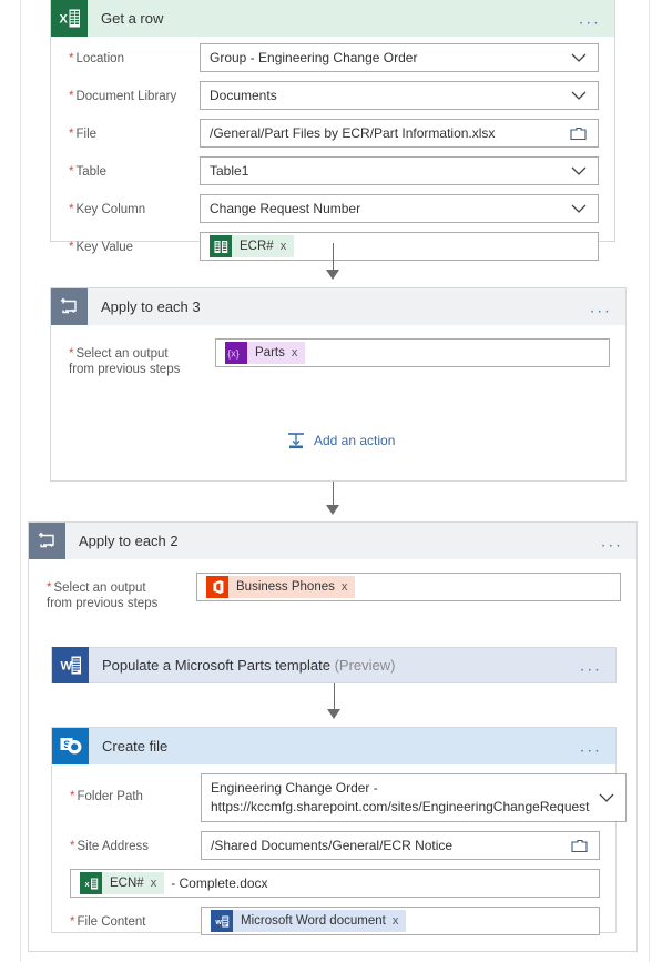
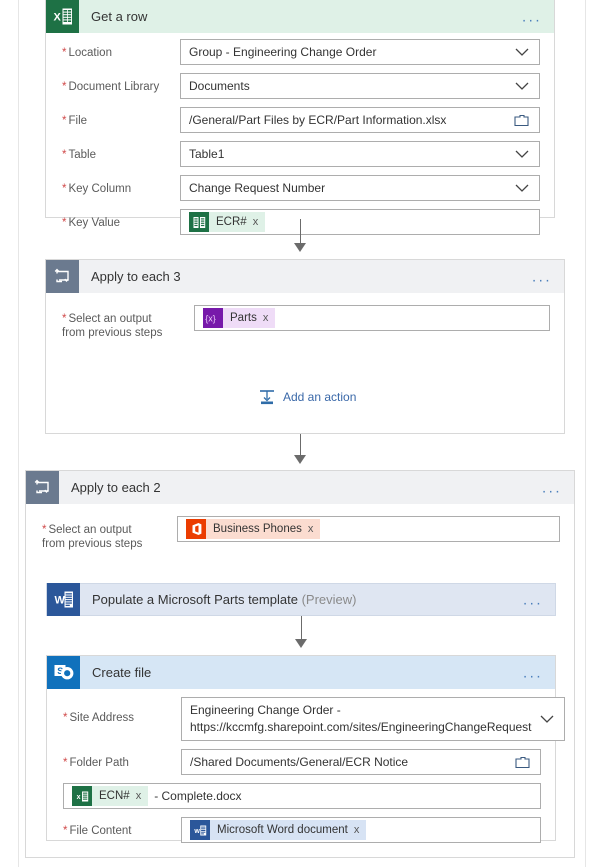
  X
  Get a row
  ...
  * Location
  Group - Engineering Change Order
  * Document Library
  Documents
  * File
  /General/Part Files by ECR/Part Information.xlsx
  * Table
  Table1
  * Key Column
  Change Request Number
  * Key Value
  ECR#
  x
  Apply to each 3
  ...
  * Select an output
  from previous steps
  {x}
  Parts
  x
  Add an action
  Apply to each 2
  ...
  * Select an output
  from previous steps
  Business Phones
  x
  W
  Populate a Microsoft Parts template (Preview)
  ...
  S
  Create file
  ...
- * Folder Path
+ * Site Address
  Engineering Change Order -
  https://kccmfg.sharepoint.com/sites/EngineeringChangeRequest
- * Site Address
+ * Folder Path
  /Shared Documents/General/ECR Notice
  ECN#
  x
  - Complete.docx
  * File Content
  Microsoft Word document
  x
